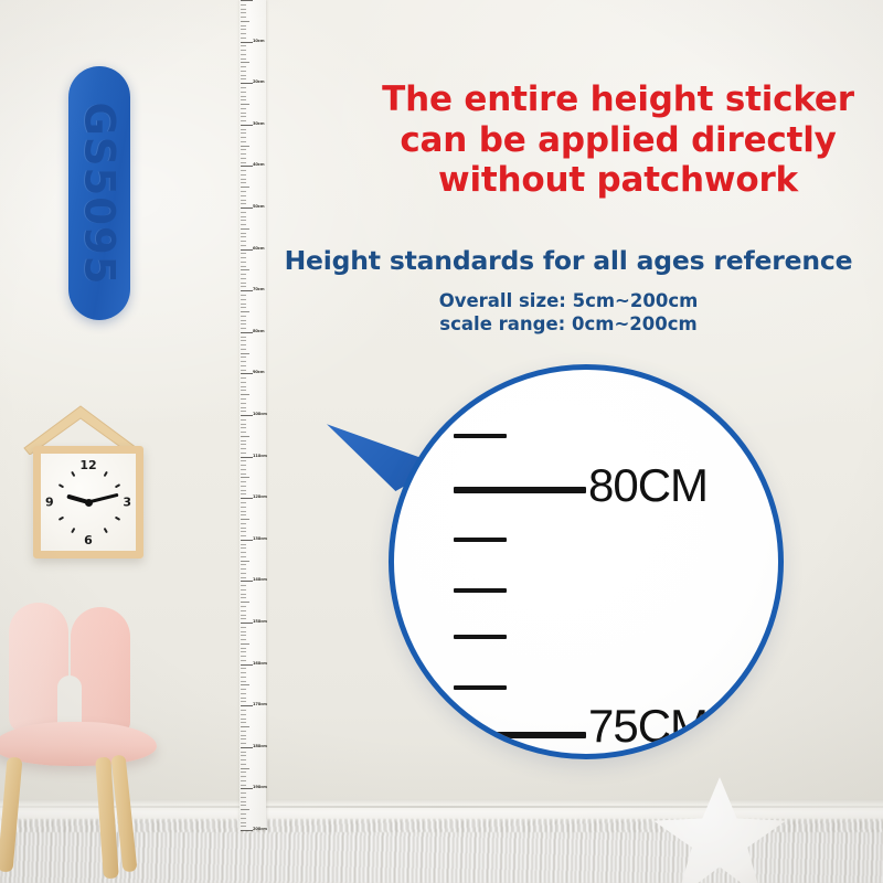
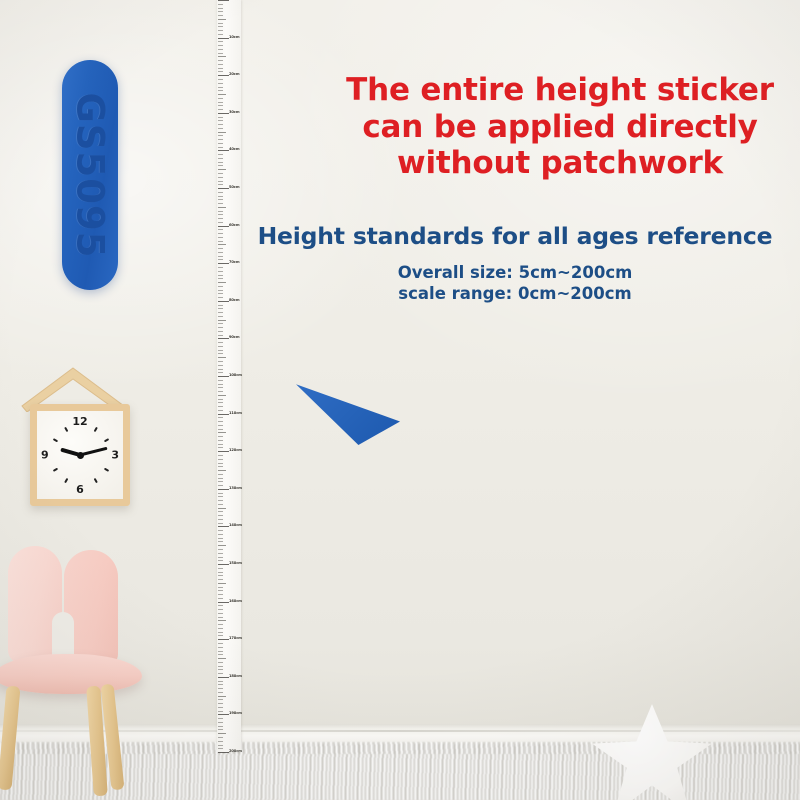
- 80CM
- 75CM
